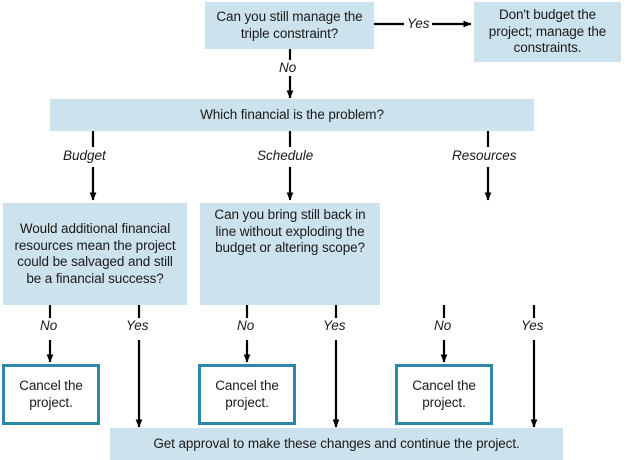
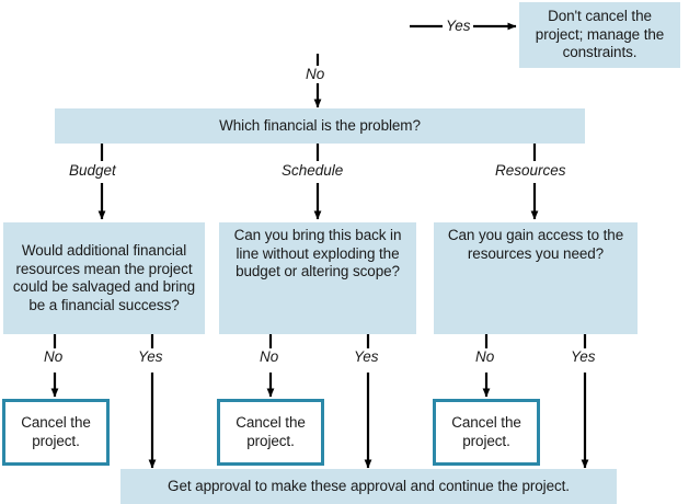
- Can you still manage the triple constraint?
- Don't budget the project; manage the constraints.
+ Don't cancel the project; manage the constraints.
  Which financial is the problem?
- Would additional financial resources mean the project could be salvaged and still be a financial success?
+ Would additional financial resources mean the project could be salvaged and bring be a financial success?
- Can you bring still back in line without exploding the budget or altering scope?
+ Can you bring this back in line without exploding the budget or altering scope?
+ Can you gain access to the resources you need?
  Cancel the project.
  Cancel the project.
  Cancel the project.
- Get approval to make these changes and continue the project.
+ Get approval to make these approval and continue the project.
  Yes
  No
  Budget
  Schedule
  Resources
  No
  Yes
  No
  Yes
  No
  Yes
